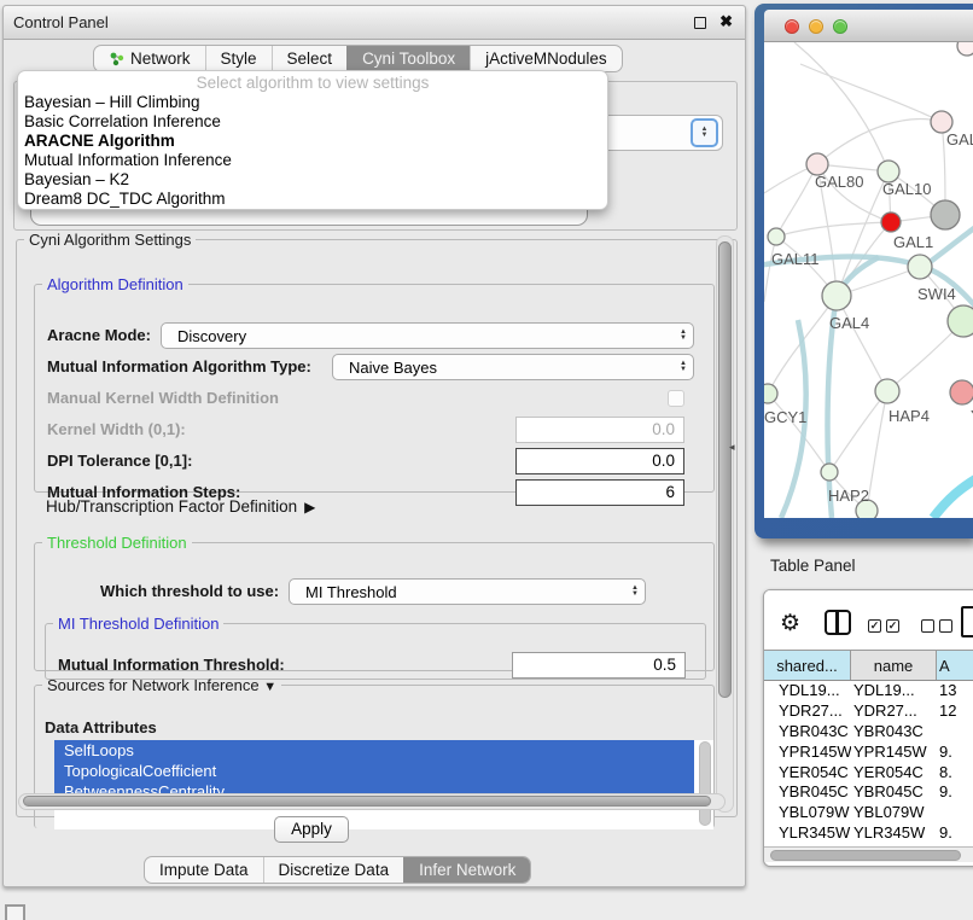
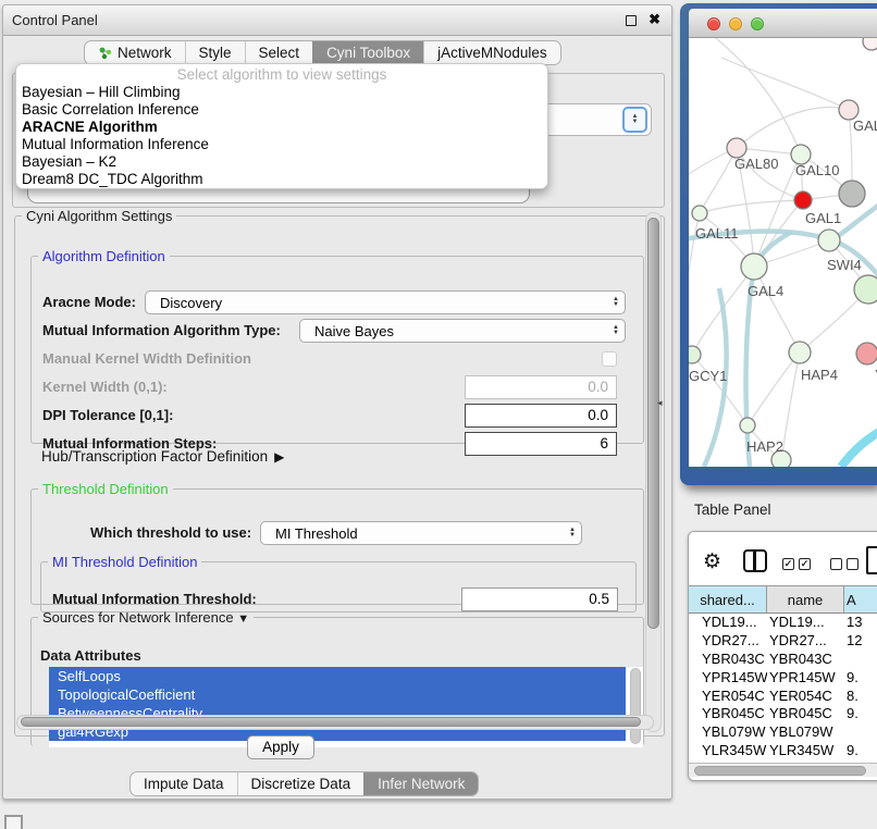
  Control Panel
  ✖
  Network
  Style
  Select
  Cyni Toolbox
  jActiveMNodules
  Select algorithm to view settings
  Bayesian – Hill Climbing
  Basic Correlation Inference
  ARACNE Algorithm
  Mutual Information Inference
  Bayesian – K2
  Dream8 DC_TDC Algorithm
  Cyni Algorithm Settings
  Algorithm Definition
  Aracne Mode:
  Discovery
  Mutual Information Algorithm Type:
  Naive Bayes
  Manual Kernel Width Definition
  Kernel Width (0,1):
  0.0
  DPI Tolerance [0,1]:
  0.0
  Mutual Information Steps:
  6
  Hub/Transcription Factor Definition ▶
  Threshold Definition
  Which threshold to use:
  MI Threshold
  MI Threshold Definition
  Mutual Information Threshold:
  0.5
  Sources for Network Inference ▼
  Data Attributes
  SelfLoops
  TopologicalCoefficient
  BetweennessCentrality
+ gal4RGexp
  Apply
  Impute Data
  Discretize Data
  Infer Network
  ◂
  GAL80
  GAL10
  GAL1
  GAL11
  GAL4
  SWI4
  GCY1
  HAP4
  HAP2
  Table Panel
  ⚙
  ✓
  ✓
  shared...
  name
  A
  YDL19...
  YDL19...
  13
  YDR27...
  YDR27...
  12
  YBR043C
  YBR043C
  YPR145W
  YPR145W
  9.
  YER054C
  YER054C
  8.
  YBR045C
  YBR045C
  9.
  YBL079W
  YBL079W
  YLR345W
  YLR345W
  9.
